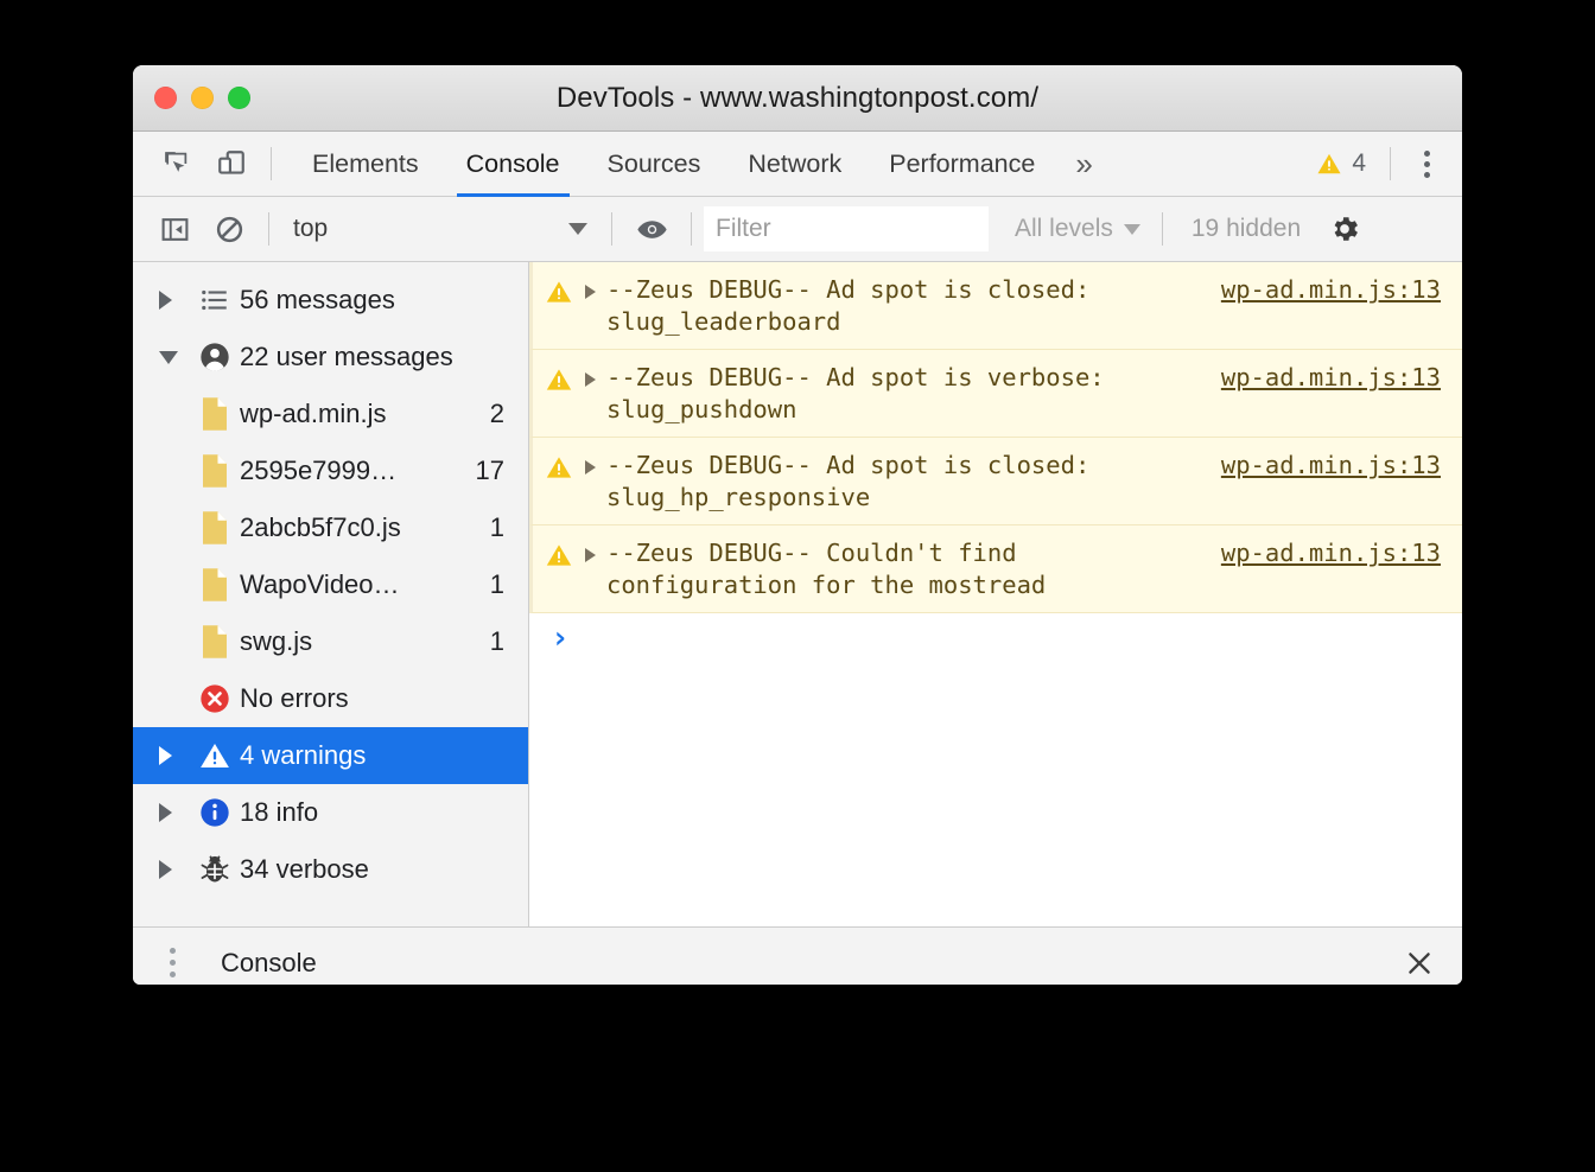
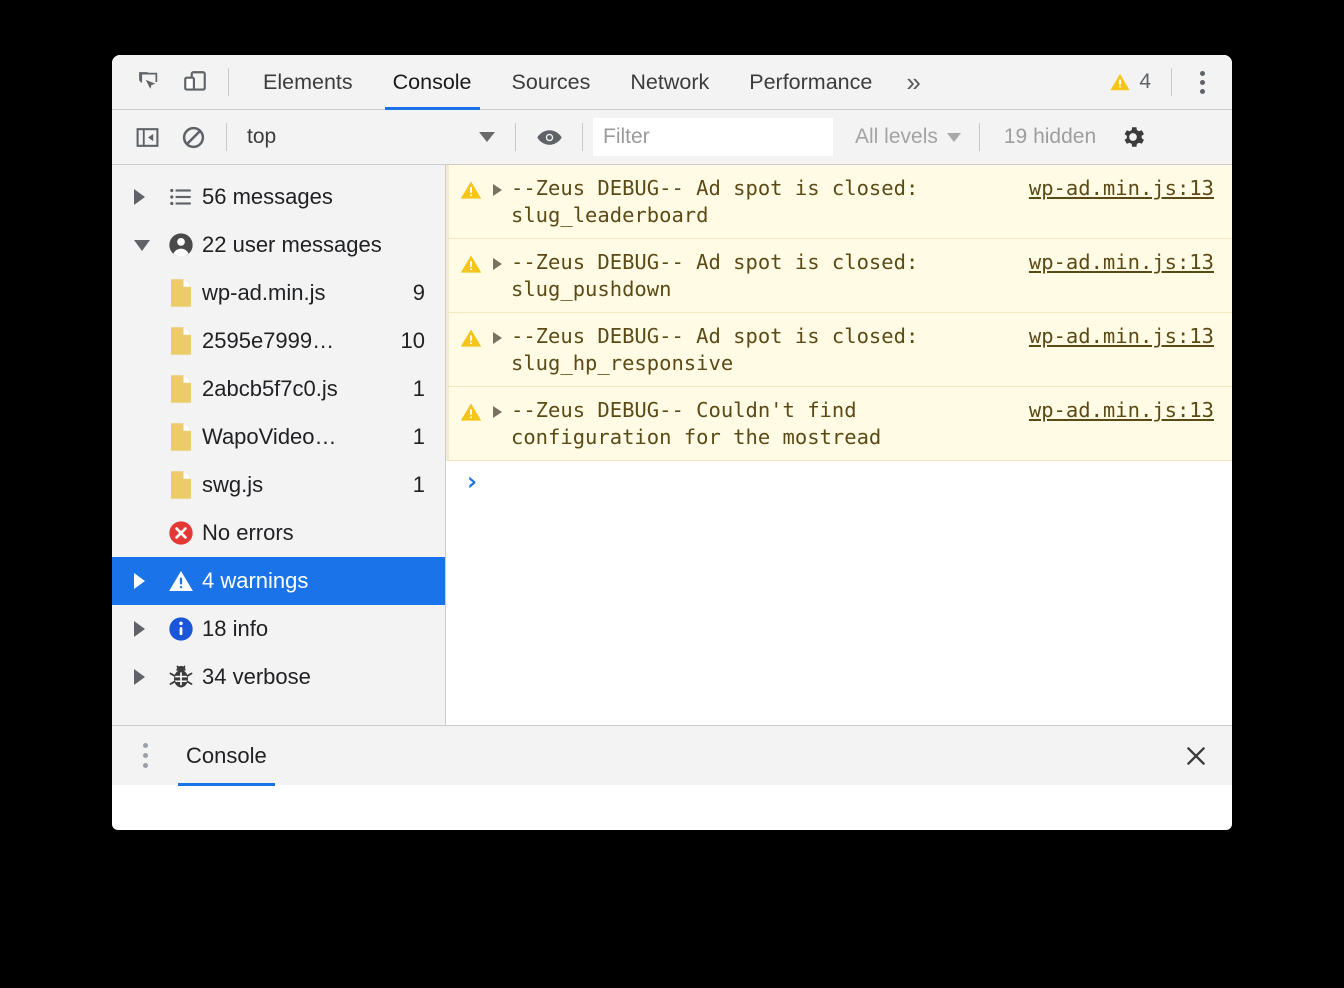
- DevTools - www.washingtonpost.com/
  Elements
  Console
  Sources
  Network
  Performance
  »
  4
  top
  Filter
  All levels
  19 hidden
  56 messages
  22 user messages
  wp-ad.min.js
- 2
+ 9
  2595e7999…
- 17
+ 10
  2abcb5f7c0.js
  1
  WapoVideo…
  1
  swg.js
  1
  No errors
  4 warnings
  18 info
  34 verbose
  --Zeus DEBUG-- Ad spot is closed: slug_leaderboard
  wp-ad.min.js:13
- --Zeus DEBUG-- Ad spot is verbose: slug_pushdown
+ --Zeus DEBUG-- Ad spot is closed: slug_pushdown
  wp-ad.min.js:13
  --Zeus DEBUG-- Ad spot is closed: slug_hp_responsive
  wp-ad.min.js:13
  --Zeus DEBUG-- Couldn't find configuration for the mostread
  wp-ad.min.js:13
  ›
  Console
